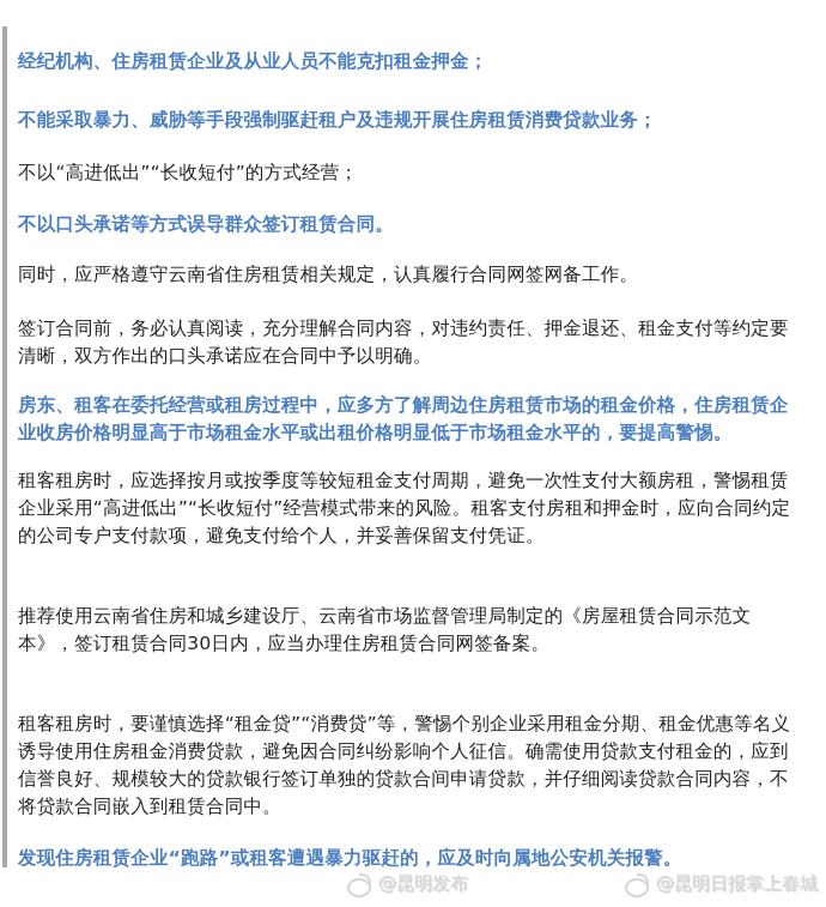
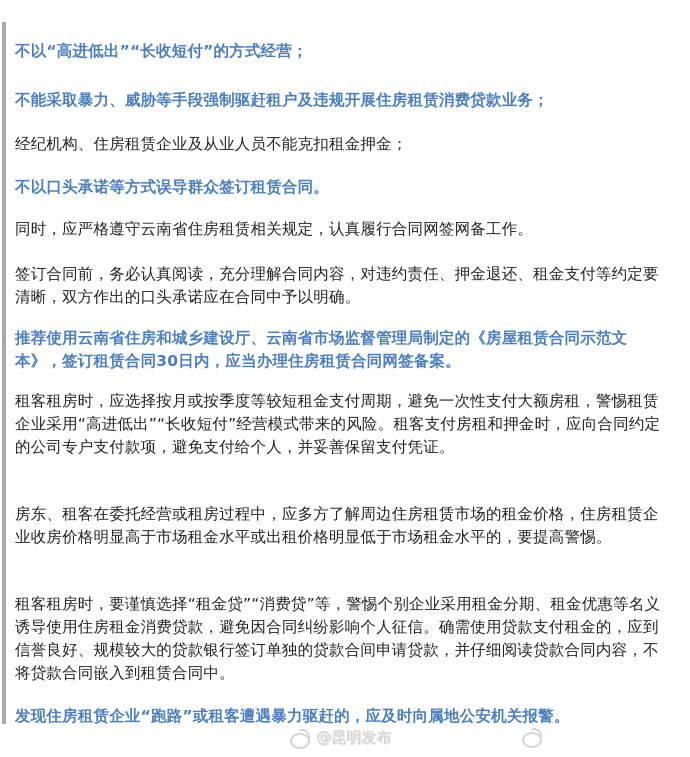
- 经纪机构、住房租赁企业及从业人员不能克扣租金押金；
+ 不以“高进低出”“长收短付”的方式经营；
  不能采取暴力、威胁等手段强制驱赶租户及违规开展住房租赁消费贷款业务；
- 不以“高进低出”“长收短付”的方式经营；
+ 经纪机构、住房租赁企业及从业人员不能克扣租金押金；
  不以口头承诺等方式误导群众签订租赁合同。
  同时，应严格遵守云南省住房租赁相关规定，认真履行合同网签网备工作。
  签订合同前，务必认真阅读，充分理解合同内容，对违约责任、押金退还、租金支付等约定要清晰，双方作出的口头承诺应在合同中予以明确。
- 房东、租客在委托经营或租房过程中，应多方了解周边住房租赁市场的租金价格，住房租赁企业收房价格明显高于市场租金水平或出租价格明显低于市场租金水平的，要提高警惕。
+ 推荐使用云南省住房和城乡建设厅、云南省市场监督管理局制定的《房屋租赁合同示范文本》，签订租赁合同30日内，应当办理住房租赁合同网签备案。
  租客租房时，应选择按月或按季度等较短租金支付周期，避免一次性支付大额房租，警惕租赁企业采用“高进低出”“长收短付”经营模式带来的风险。租客支付房租和押金时，应向合同约定的公司专户支付款项，避免支付给个人，并妥善保留支付凭证。
- 推荐使用云南省住房和城乡建设厅、云南省市场监督管理局制定的《房屋租赁合同示范文本》，签订租赁合同30日内，应当办理住房租赁合同网签备案。
+ 房东、租客在委托经营或租房过程中，应多方了解周边住房租赁市场的租金价格，住房租赁企业收房价格明显高于市场租金水平或出租价格明显低于市场租金水平的，要提高警惕。
  租客租房时，要谨慎选择“租金贷”“消费贷”等，警惕个别企业采用租金分期、租金优惠等名义诱导使用住房租金消费贷款，避免因合同纠纷影响个人征信。确需使用贷款支付租金的，应到信誉良好、规模较大的贷款银行签订单独的贷款合间申请贷款，并仔细阅读贷款合同内容，不将贷款合同嵌入到租赁合同中。
  发现住房租赁企业“跑路”或租客遭遇暴力驱赶的，应及时向属地公安机关报警。
  @昆明发布
- @昆明日报掌上春城
